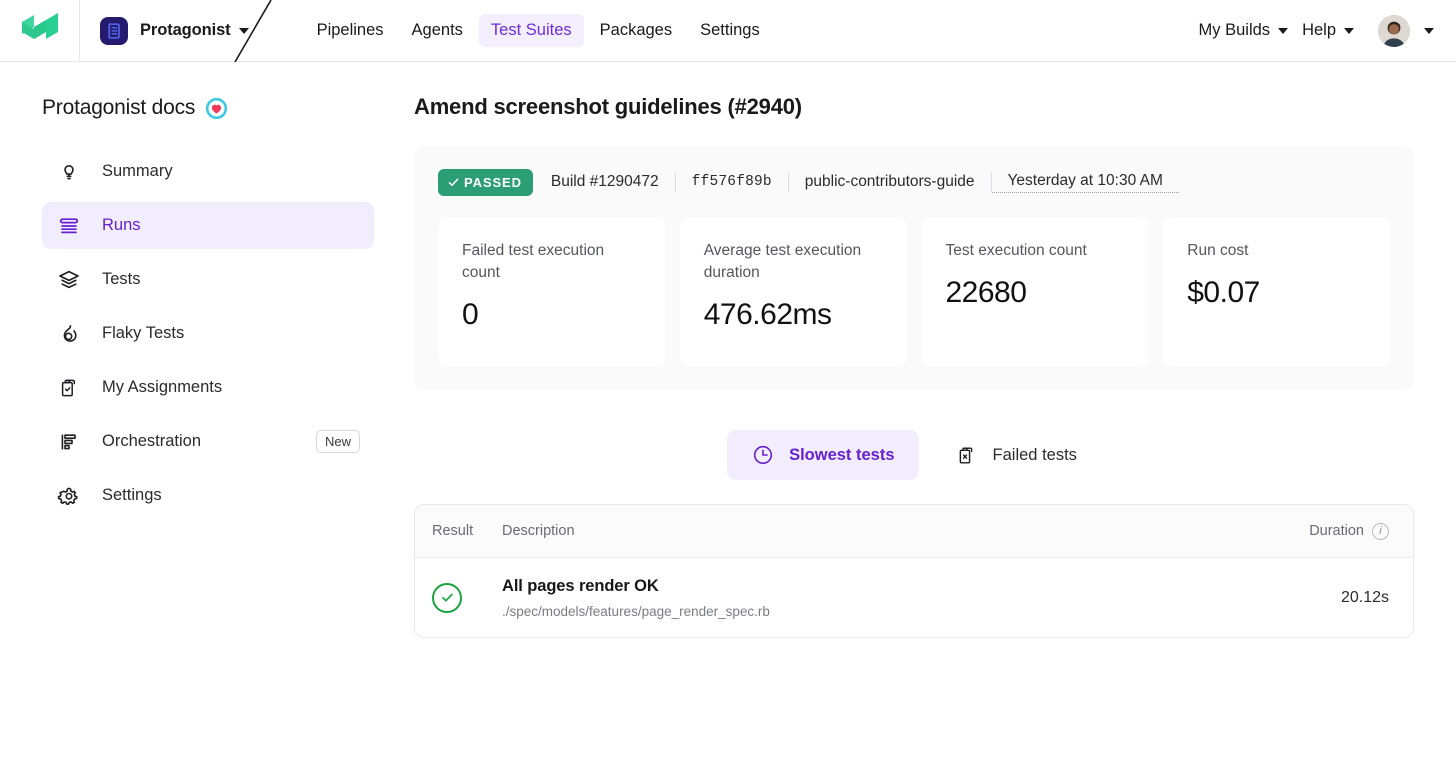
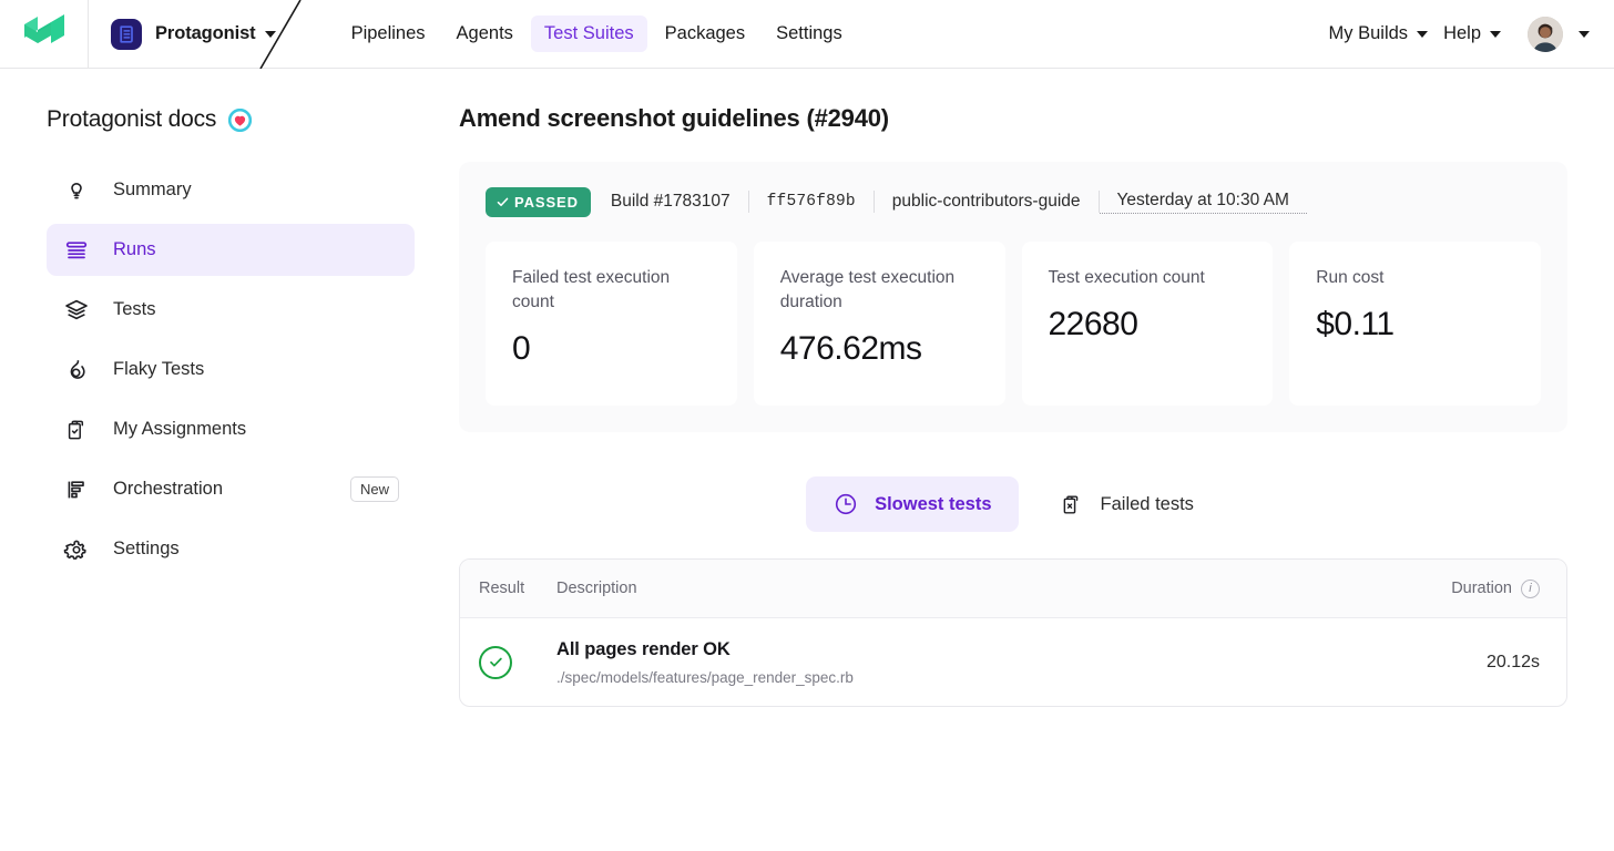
  Protagonist
  Pipelines
  Agents
  Test Suites
  Packages
  Settings
  My Builds
  Help
  Protagonist docs
  Summary
  Runs
  Tests
  Flaky Tests
  My Assignments
  Orchestration
  New
  Settings
  Amend screenshot guidelines (#2940)
  PASSED
- Build #1290472
+ Build #1783107
  ff576f89b
  public-contributors-guide
  Yesterday at 10:30 AM
  Failed test execution count
  0
  Average test execution duration
  476.62ms
  Test execution count
  22680
  Run cost
- $0.07
+ $0.11
  Slowest tests
  Failed tests
  Result
  Description
  Duration
  i
  All pages render OK
  ./spec/models/features/page_render_spec.rb
  20.12s
